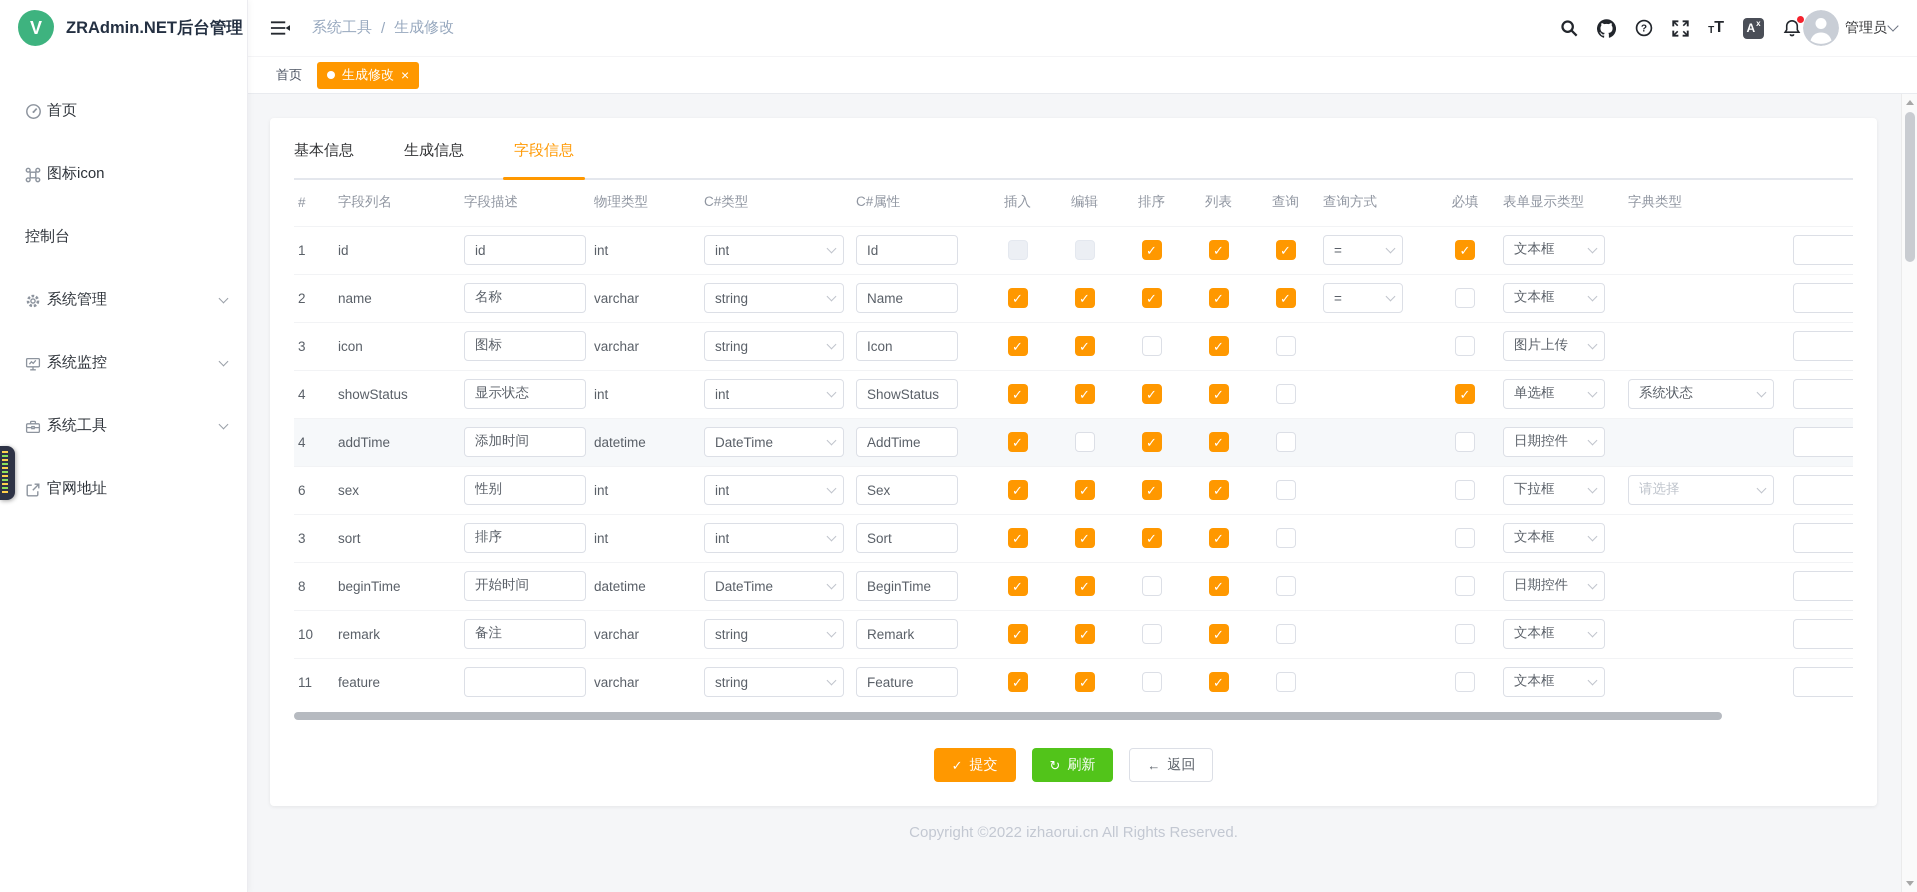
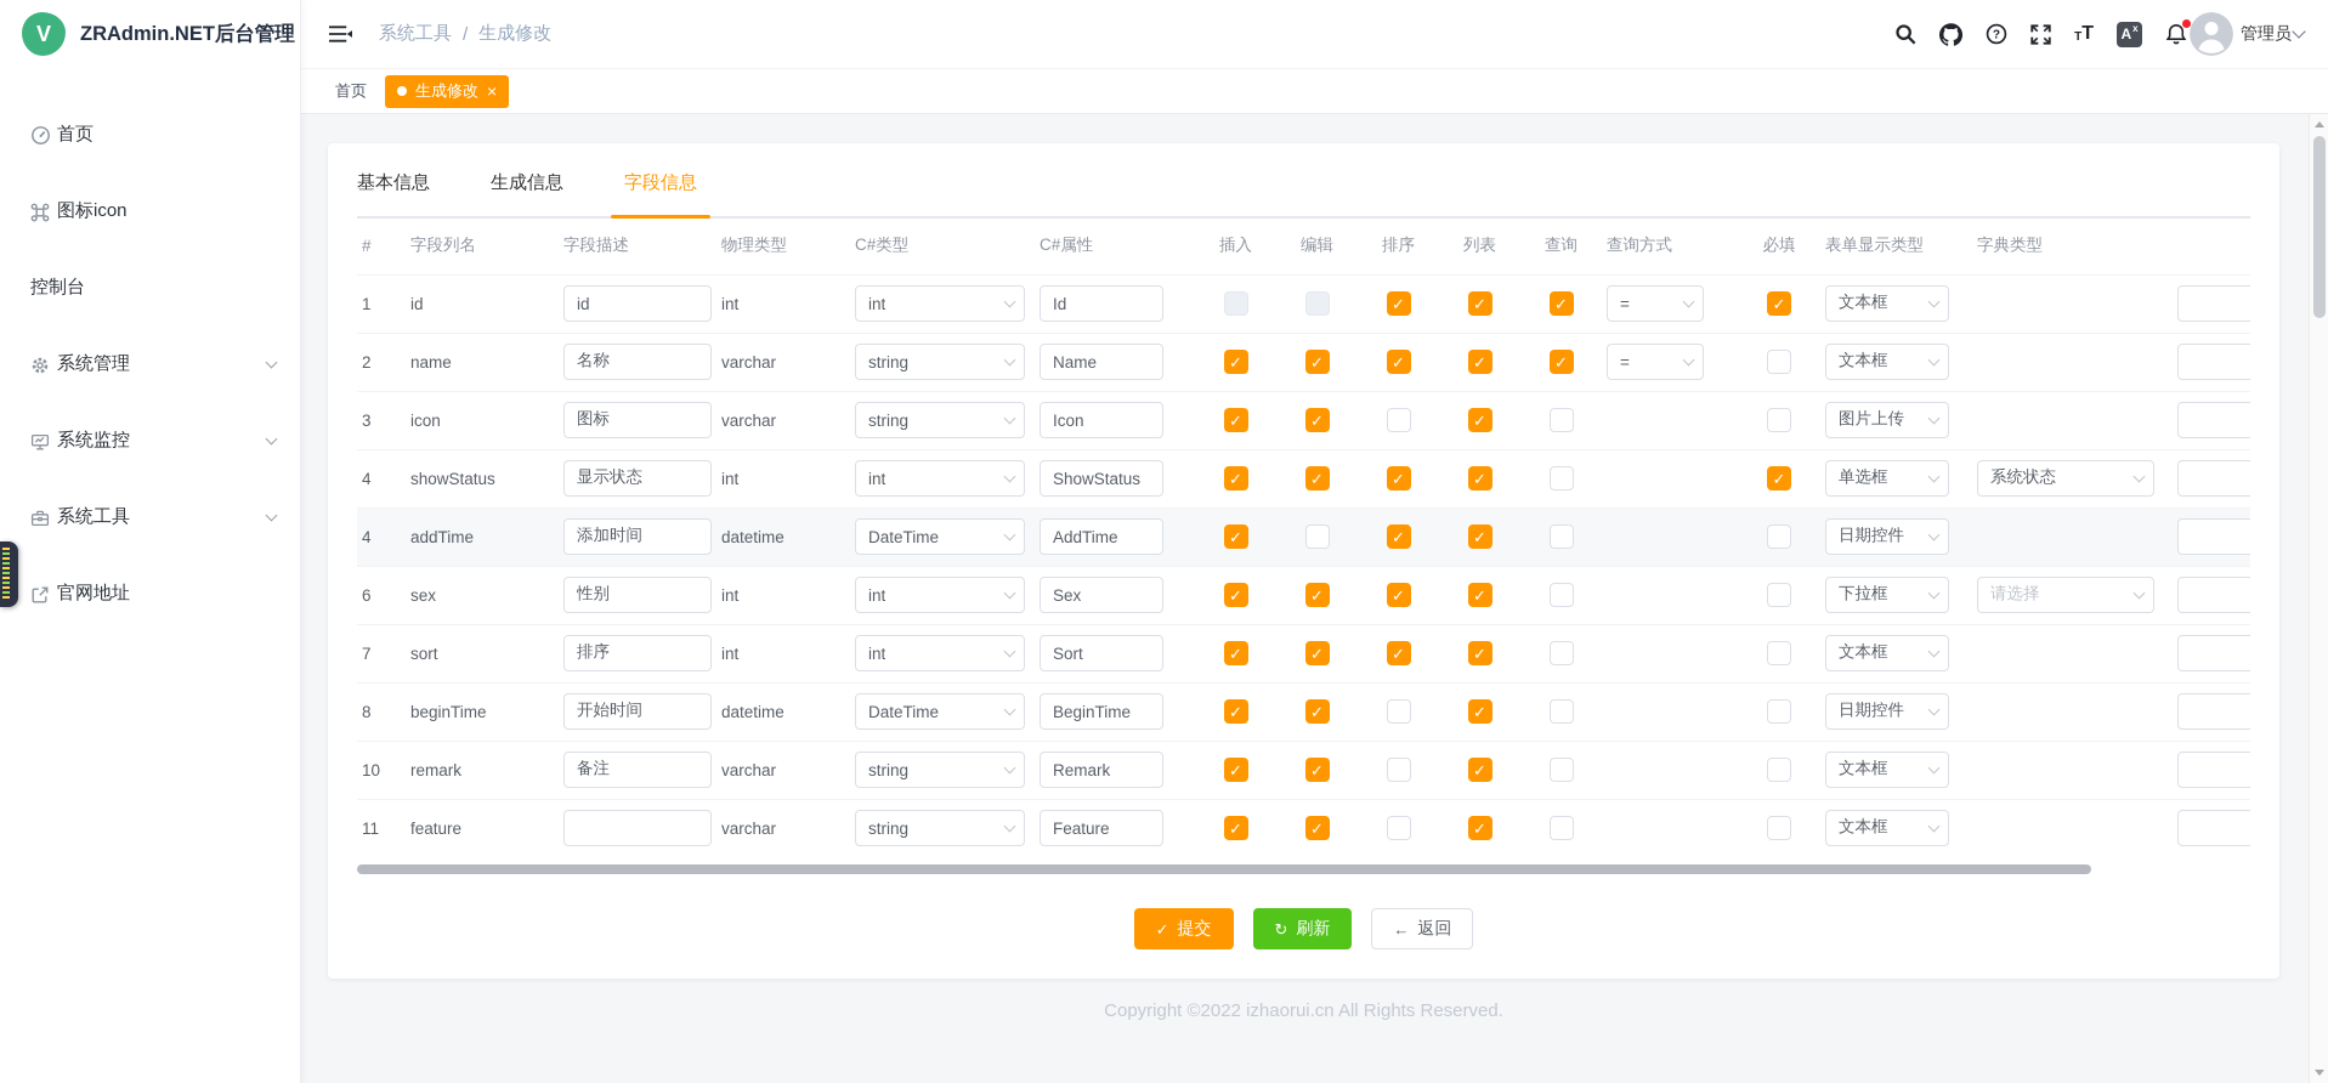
  V
  ZRAdmin.NET后台管理
  首页
  图标icon
  控制台
  系统管理
  系统监控
  系统工具
  官网地址
  系统工具
  /
  生成修改
  ?
  T
  T
  A
  x
  管理员
  首页
  生成修改
  ×
  基本信息
  生成信息
  字段信息
  #	字段列名	字段描述	物理类型	C#类型	C#属性	插入	编辑	排序	列表	查询	查询方式	必填	表单显示类型	字典类型
  1	id	id	int	int	Id			✓	✓	✓	=	✓	文本框
  2	name	名称	varchar	string	Name	✓	✓	✓	✓	✓	=		文本框
  3	icon	图标	varchar	string	Icon	✓	✓		✓				图片上传
  4	showStatus	显示状态	int	int	ShowStatus	✓	✓	✓	✓			✓	单选框	系统状态
  4	addTime	添加时间	datetime	DateTime	AddTime	✓		✓	✓				日期控件
  6	sex	性别	int	int	Sex	✓	✓	✓	✓				下拉框	请选择
- 3	sort	排序	int	int	Sort	✓	✓	✓	✓				文本框
+ 7	sort	排序	int	int	Sort	✓	✓	✓	✓				文本框
  8	beginTime	开始时间	datetime	DateTime	BeginTime	✓	✓		✓				日期控件
  10	remark	备注	varchar	string	Remark	✓	✓		✓				文本框
  11	feature		varchar	string	Feature	✓	✓		✓				文本框
  ✓
  提交
  ↻
  刷新
  ←
  返回
  Copyright ©2022 izhaorui.cn All Rights Reserved.
